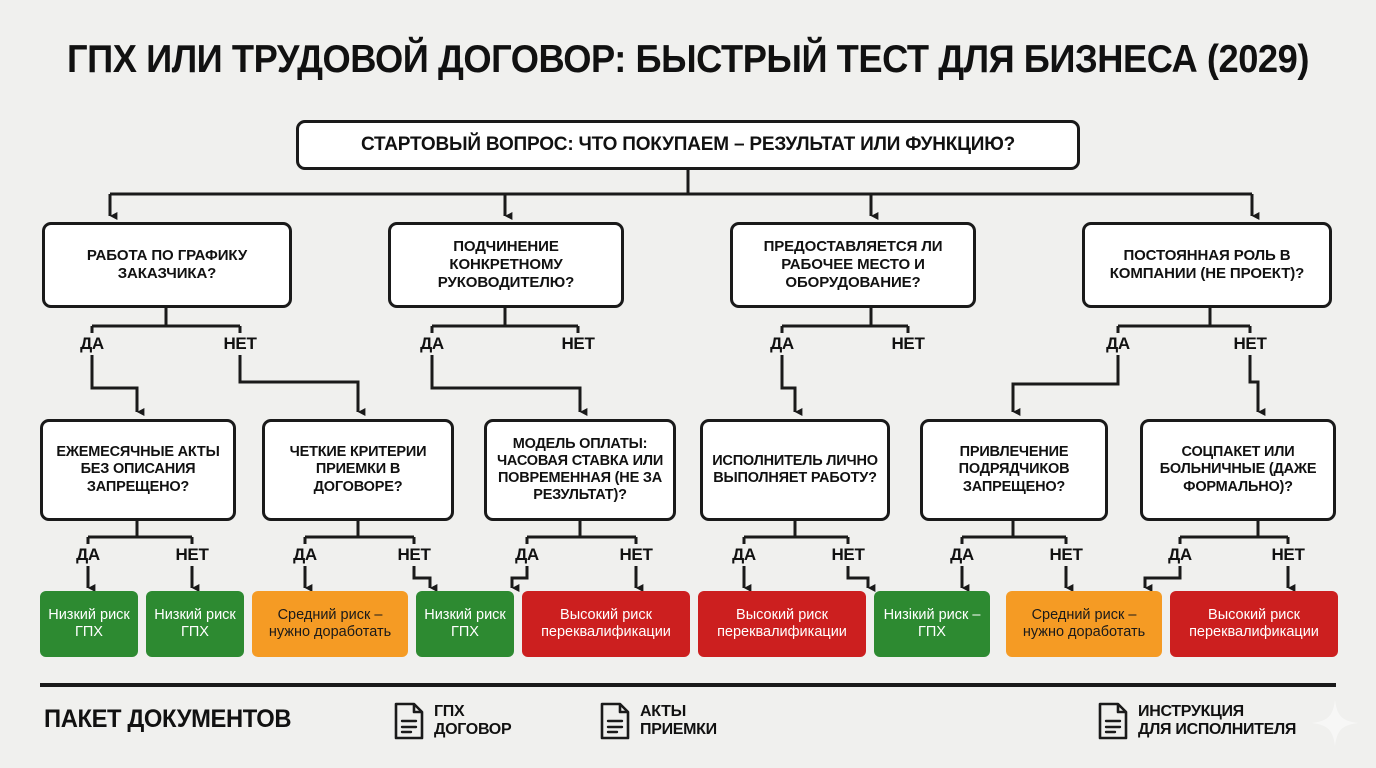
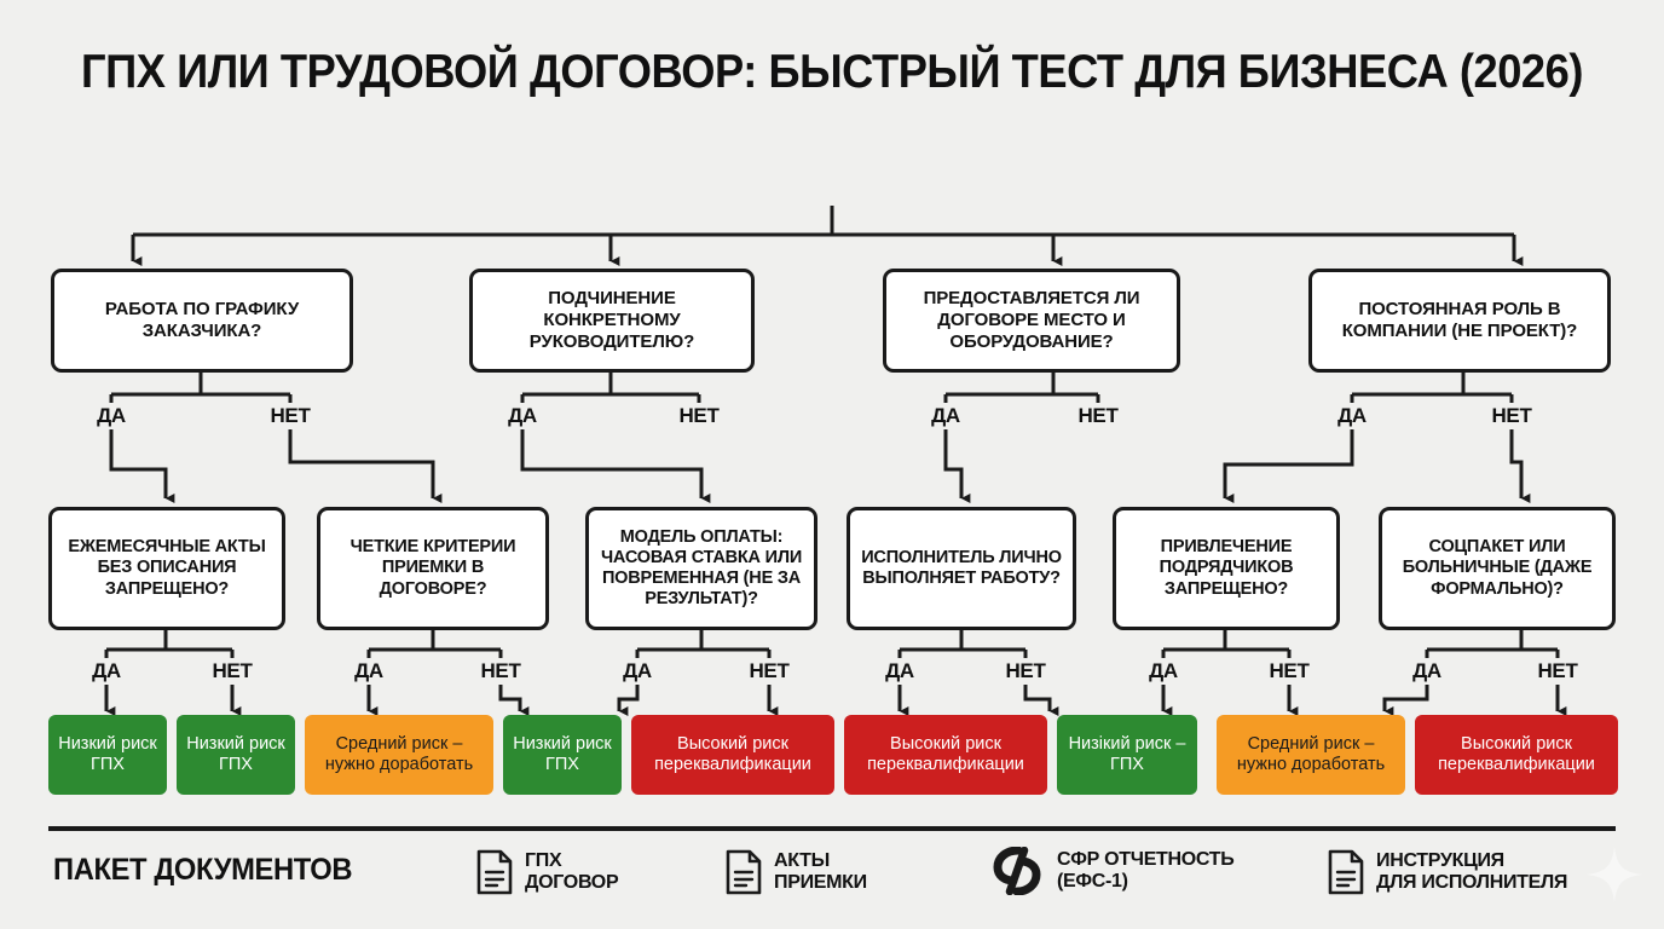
- ГПХ ИЛИ ТРУДОВОЙ ДОГОВОР: БЫСТРЫЙ ТЕСТ ДЛЯ БИЗНЕСА (2029)
+ ГПХ ИЛИ ТРУДОВОЙ ДОГОВОР: БЫСТРЫЙ ТЕСТ ДЛЯ БИЗНЕСА (2026)
- СТАРТОВЫЙ ВОПРОС: ЧТО ПОКУПАЕМ – РЕЗУЛЬТАТ ИЛИ ФУНКЦИЮ?
  РАБОТА ПО ГРАФИКУ ЗАКАЗЧИКА?
  ПОДЧИНЕНИЕ КОНКРЕТНОМУ РУКОВОДИТЕЛЮ?
- ПРЕДОСТАВЛЯЕТСЯ ЛИ РАБОЧЕЕ МЕСТО И ОБОРУДОВАНИЕ?
+ ПРЕДОСТАВЛЯЕТСЯ ЛИ ДОГОВОРЕ МЕСТО И ОБОРУДОВАНИЕ?
  ПОСТОЯННАЯ РОЛЬ В КОМПАНИИ (НЕ ПРОЕКТ)?
  ДА
  НЕТ
  ДА
  НЕТ
  ДА
  НЕТ
  ДА
  НЕТ
  ЕЖЕМЕСЯЧНЫЕ АКТЫ БЕЗ ОПИСАНИЯ ЗАПРЕЩЕНО?
  ЧЕТКИЕ КРИТЕРИИ ПРИЕМКИ В ДОГОВОРЕ?
  МОДЕЛЬ ОПЛАТЫ: ЧАСОВАЯ СТАВКА ИЛИ ПОВРЕМЕННАЯ (НЕ ЗА РЕЗУЛЬТАТ)?
  ИСПОЛНИТЕЛЬ ЛИЧНО ВЫПОЛНЯЕТ РАБОТУ?
  ПРИВЛЕЧЕНИЕ ПОДРЯДЧИКОВ ЗАПРЕЩЕНО?
  СОЦПАКЕТ ИЛИ БОЛЬНИЧНЫЕ (ДАЖЕ ФОРМАЛЬНО)?
  ДА
  НЕТ
  ДА
  НЕТ
  ДА
  НЕТ
  ДА
  НЕТ
  ДА
  НЕТ
  ДА
  НЕТ
  Низкий риск ГПХ
  Низкий риск ГПХ
  Средний риск – нужно доработать
  Низкий риск ГПХ
  Высокий риск переквалификации
  Высокий риск переквалификации
  Низікий риск – ГПХ
  Средний риск – нужно доработать
  Высокий риск переквалификации
  ПАКЕТ ДОКУМЕНТОВ
  ГПХ
  ДОГОВОР
  АКТЫ
  ПРИЕМКИ
+ СФР ОТЧЕТНОСТЬ
+ (ЕФС-1)
  ИНСТРУКЦИЯ
  ДЛЯ ИСПОЛНИТЕЛЯ
